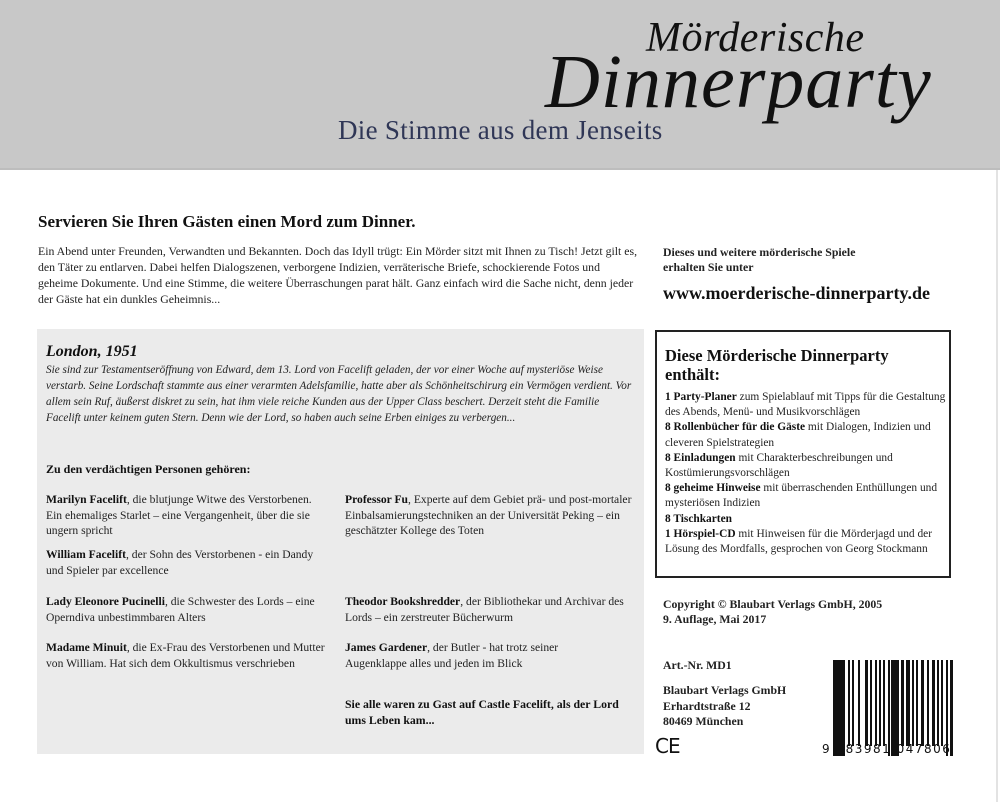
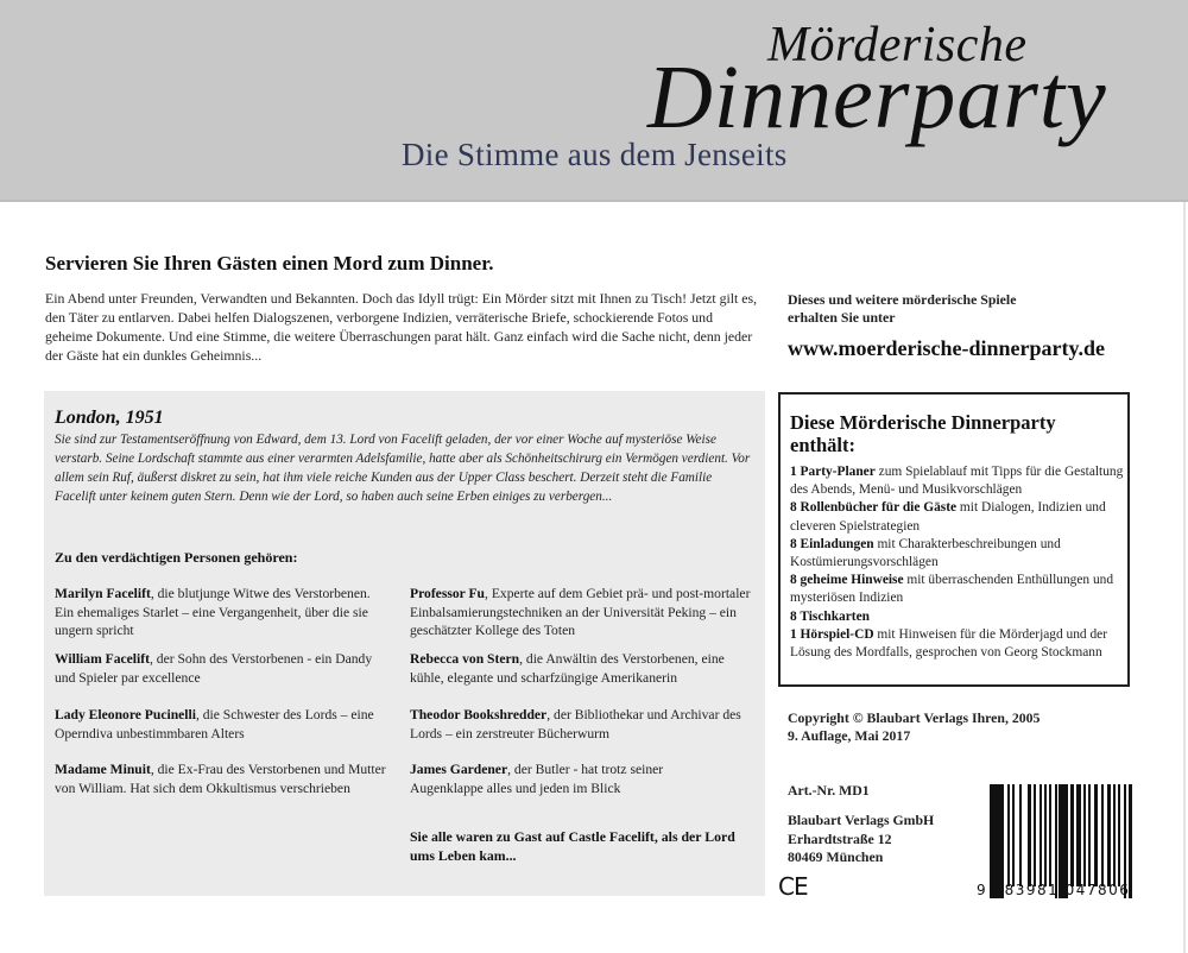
  Mörderische
  Dinnerparty
  Die Stimme aus dem Jenseits
  Servieren Sie Ihren Gästen einen Mord zum Dinner.
  Ein Abend unter Freunden, Verwandten und Bekannten. Doch das Idyll trügt: Ein Mörder sitzt mit Ihnen zu Tisch! Jetzt gilt es, den Täter zu entlarven. Dabei helfen Dialogszenen, verborgene Indizien, verräterische Briefe, schockierende Fotos und geheime Dokumente. Und eine Stimme, die weitere Überraschungen parat hält. Ganz einfach wird die Sache nicht, denn jeder der Gäste hat ein dunkles Geheimnis...
  Dieses und weitere mörderische Spiele
  erhalten Sie unter
  www.moerderische-dinnerparty.de
  London, 1951
  Sie sind zur Testamentseröffnung von Edward, dem 13. Lord von Facelift geladen, der vor einer Woche auf mysteriöse Weise verstarb. Seine Lordschaft stammte aus einer verarmten Adelsfamilie, hatte aber als Schönheitschirurg ein Vermögen verdient. Vor allem sein Ruf, äußerst diskret zu sein, hat ihm viele reiche Kunden aus der Upper Class beschert. Derzeit steht die Familie Facelift unter keinem guten Stern. Denn wie der Lord, so haben auch seine Erben einiges zu verbergen...
  Zu den verdächtigen Personen gehören:
  Marilyn Facelift, die blutjunge Witwe des Verstorbenen. Ein ehemaliges Starlet – eine Vergangenheit, über die sie ungern spricht
  William Facelift, der Sohn des Verstorbenen - ein Dandy und Spieler par excellence
  Lady Eleonore Pucinelli, die Schwester des Lords – eine Operndiva unbestimmbaren Alters
  Madame Minuit, die Ex-Frau des Verstorbenen und Mutter von William. Hat sich dem Okkultismus verschrieben
  Professor Fu, Experte auf dem Gebiet prä- und post-mortaler Einbalsamierungstechniken an der Universität Peking – ein geschätzter Kollege des Toten
+ Rebecca von Stern, die Anwältin des Verstorbenen, eine kühle, elegante und scharfzüngige Amerikanerin
  Theodor Bookshredder, der Bibliothekar und Archivar des Lords – ein zerstreuter Bücherwurm
  James Gardener, der Butler - hat trotz seiner Augenklappe alles und jeden im Blick
  Sie alle waren zu Gast auf Castle Facelift, als der Lord ums Leben kam...
  Diese Mörderische Dinnerparty enthält:
  1 Party-Planer zum Spielablauf mit Tipps für die Gestaltung des Abends, Menü- und Musikvorschlägen
  8 Rollenbücher für die Gäste mit Dialogen, Indizien und cleveren Spielstrategien
  8 Einladungen mit Charakterbeschreibungen und Kostümierungsvorschlägen
  8 geheime Hinweise mit überraschenden Enthüllungen und mysteriösen Indizien
  8 Tischkarten
  1 Hörspiel-CD mit Hinweisen für die Mörderjagd und der Lösung des Mordfalls, gesprochen von Georg Stockmann
- Copyright © Blaubart Verlags GmbH, 2005
+ Copyright © Blaubart Verlags Ihren, 2005
  9. Auflage, Mai 2017
  Art.-Nr. MD1
  Blaubart Verlags GmbH
  Erhardtstraße 12
  80469 München
  CE
  9 783981 047806
